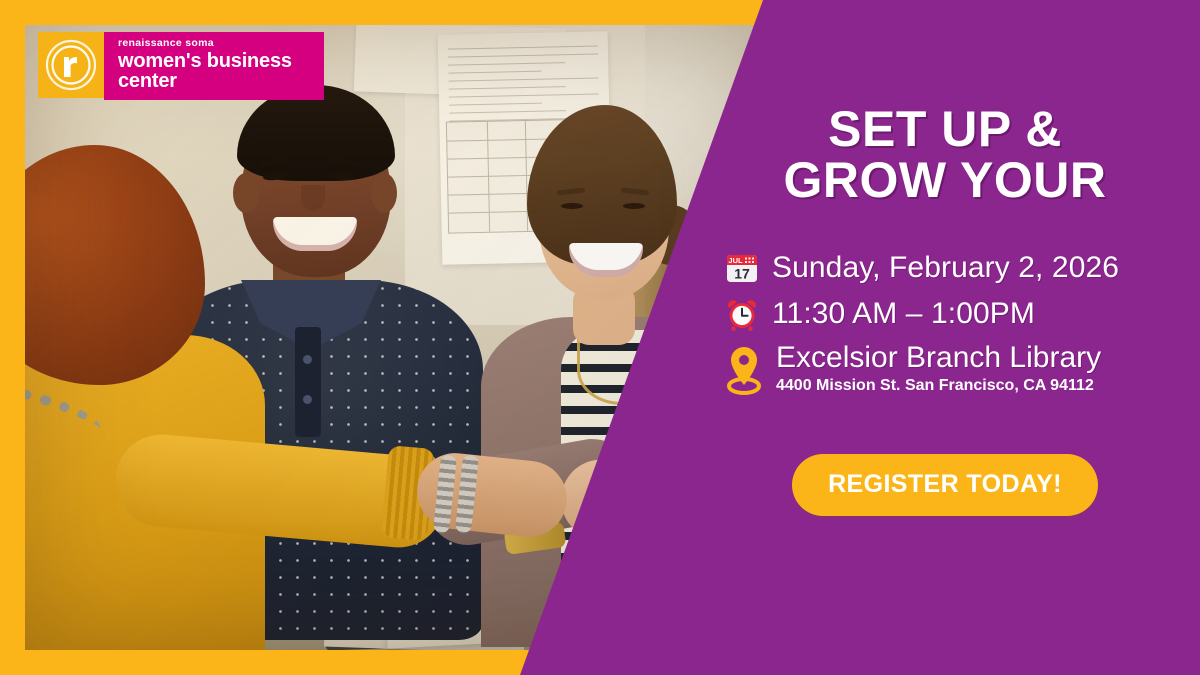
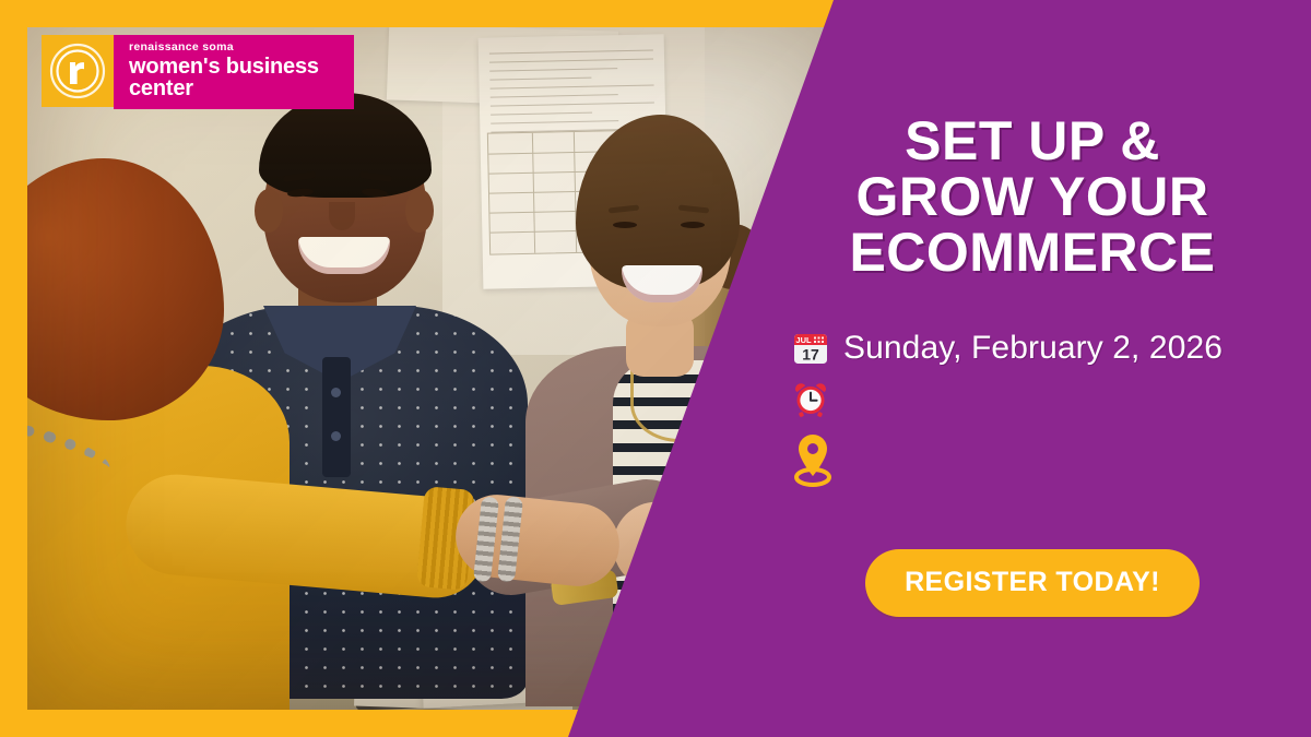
  renaissance soma
  women's business
  center
  SET UP &
  GROW YOUR
+ ECOMMERCE
  JUL
  17
  Sunday, February 2, 2026
- 11:30 AM – 1:00PM
- Excelsior Branch Library
- 4400 Mission St. San Francisco, CA 94112
  REGISTER TODAY!
